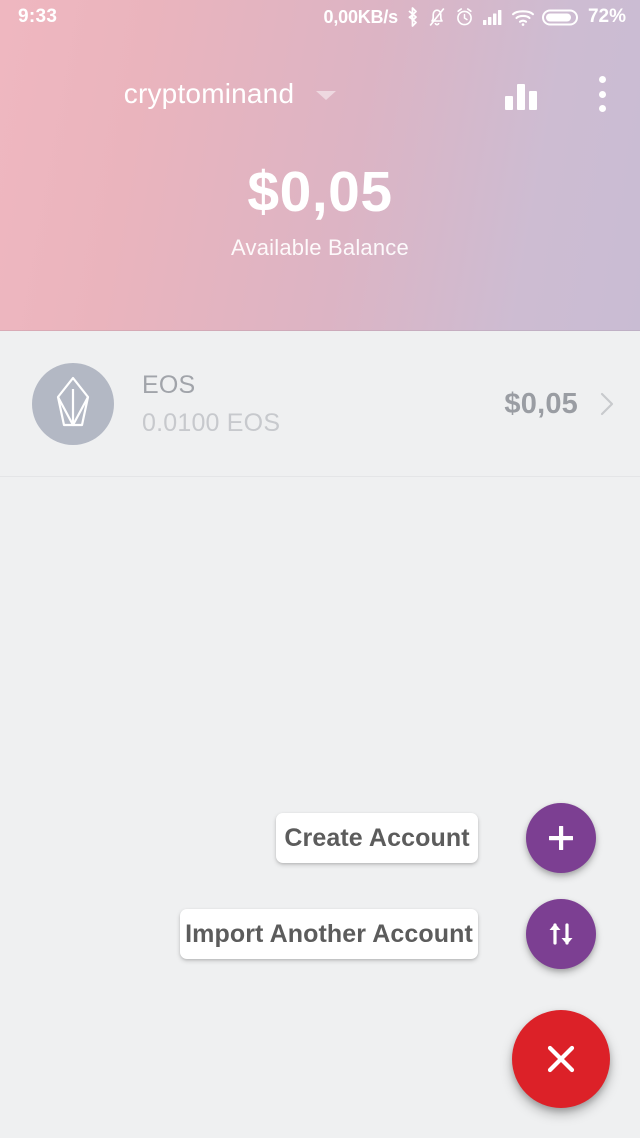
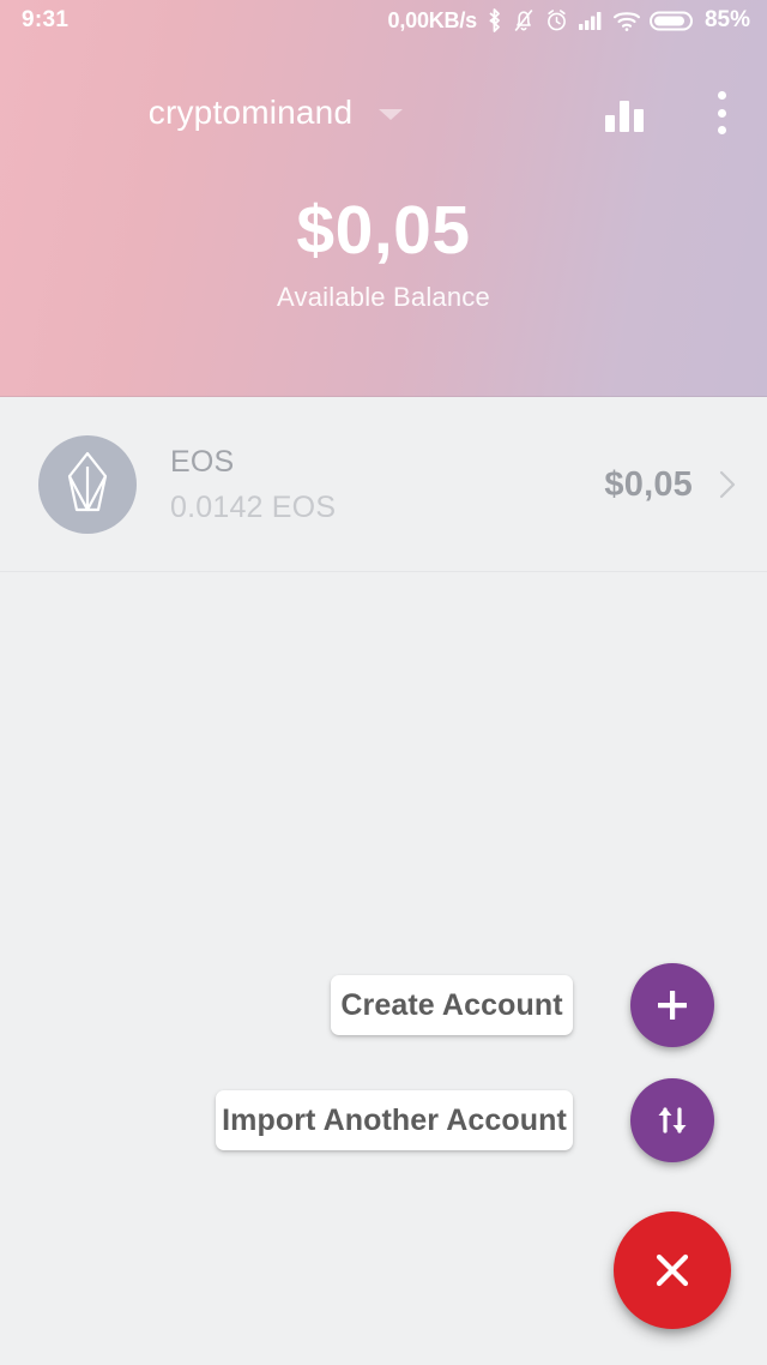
- 9:33
+ 9:31
  0,00KB/s
- 72%
+ 85%
  cryptominand
  $0,05
  Available Balance
  EOS
- 0.0100 EOS
+ 0.0142 EOS
  $0,05
  Create Account
  Import Another Account
